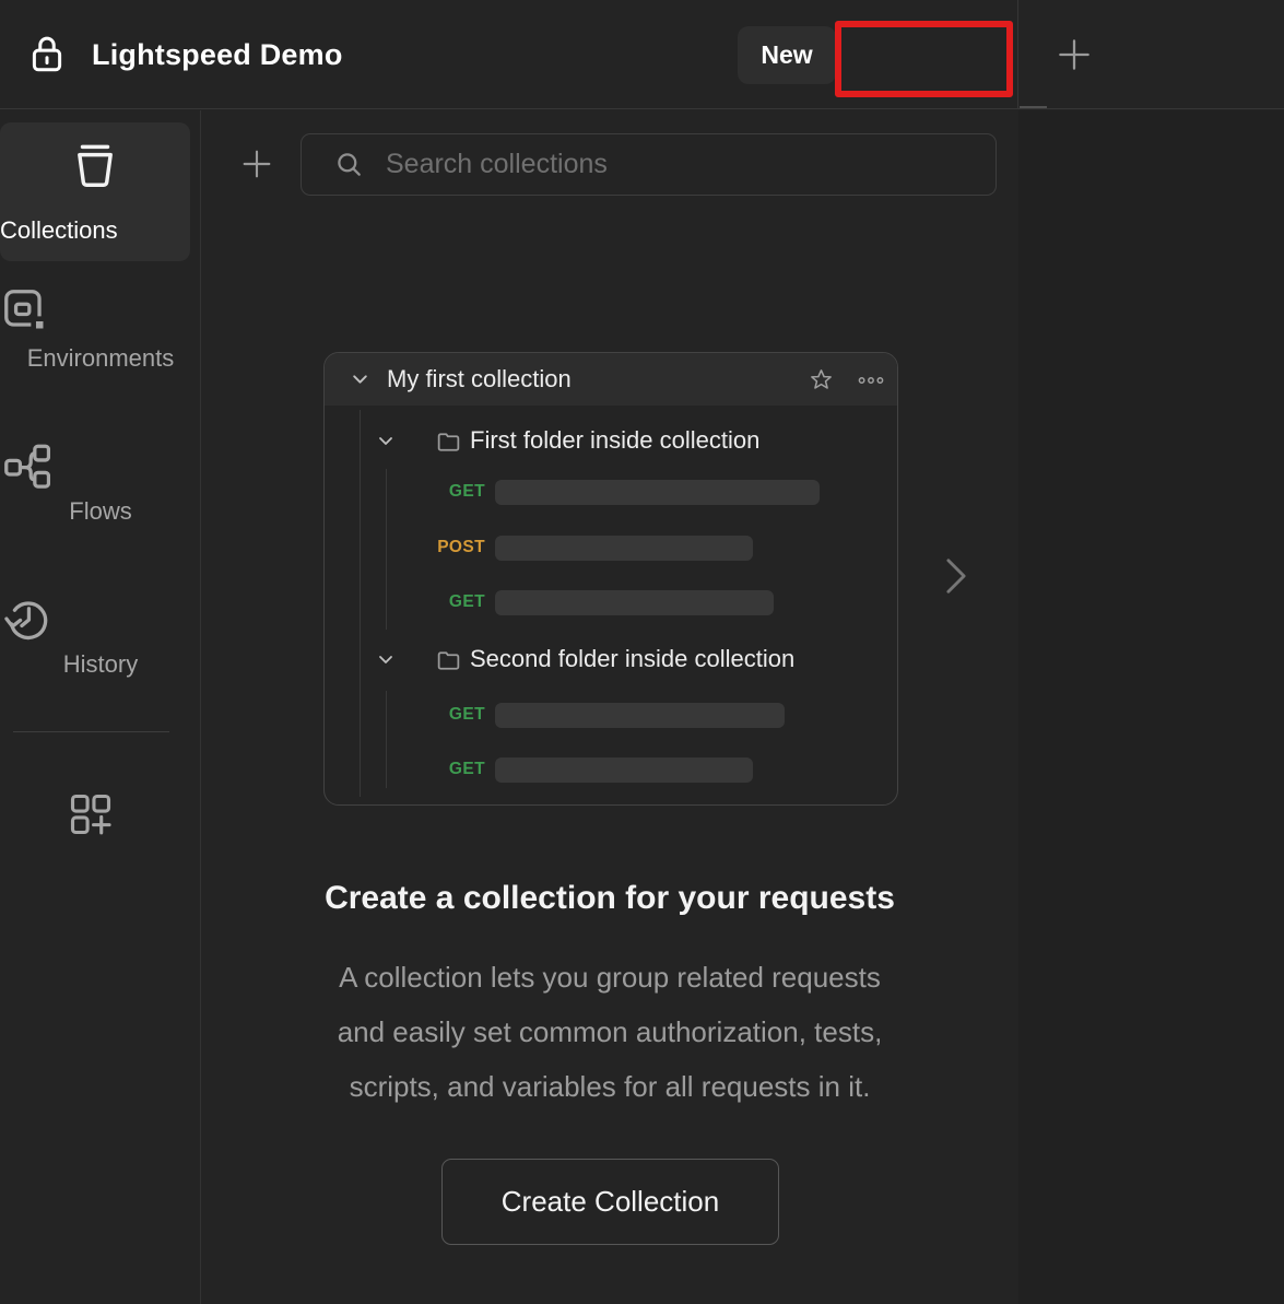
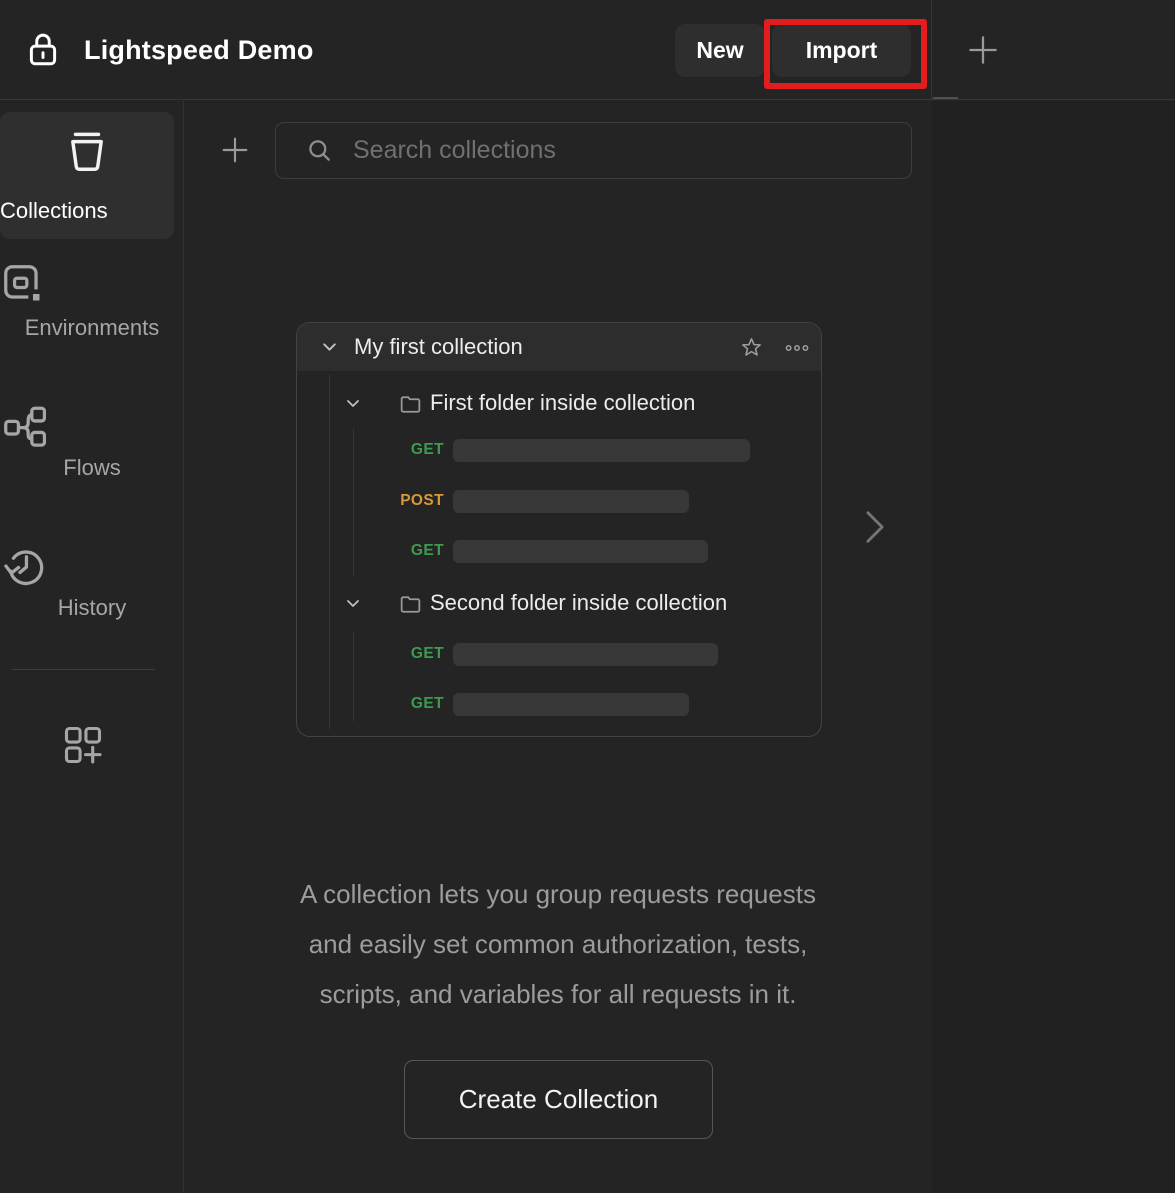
  Lightspeed Demo
  New
+ Import
  Collections
  Environments
  Flows
  History
  Search collections
  My first collection
  First folder inside collection
  GET
  POST
  GET
  Second folder inside collection
  GET
  GET
- Create a collection for your requests
- A collection lets you group related requests
+ A collection lets you group requests requests
  and easily set common authorization, tests,
  scripts, and variables for all requests in it.
  Create Collection
